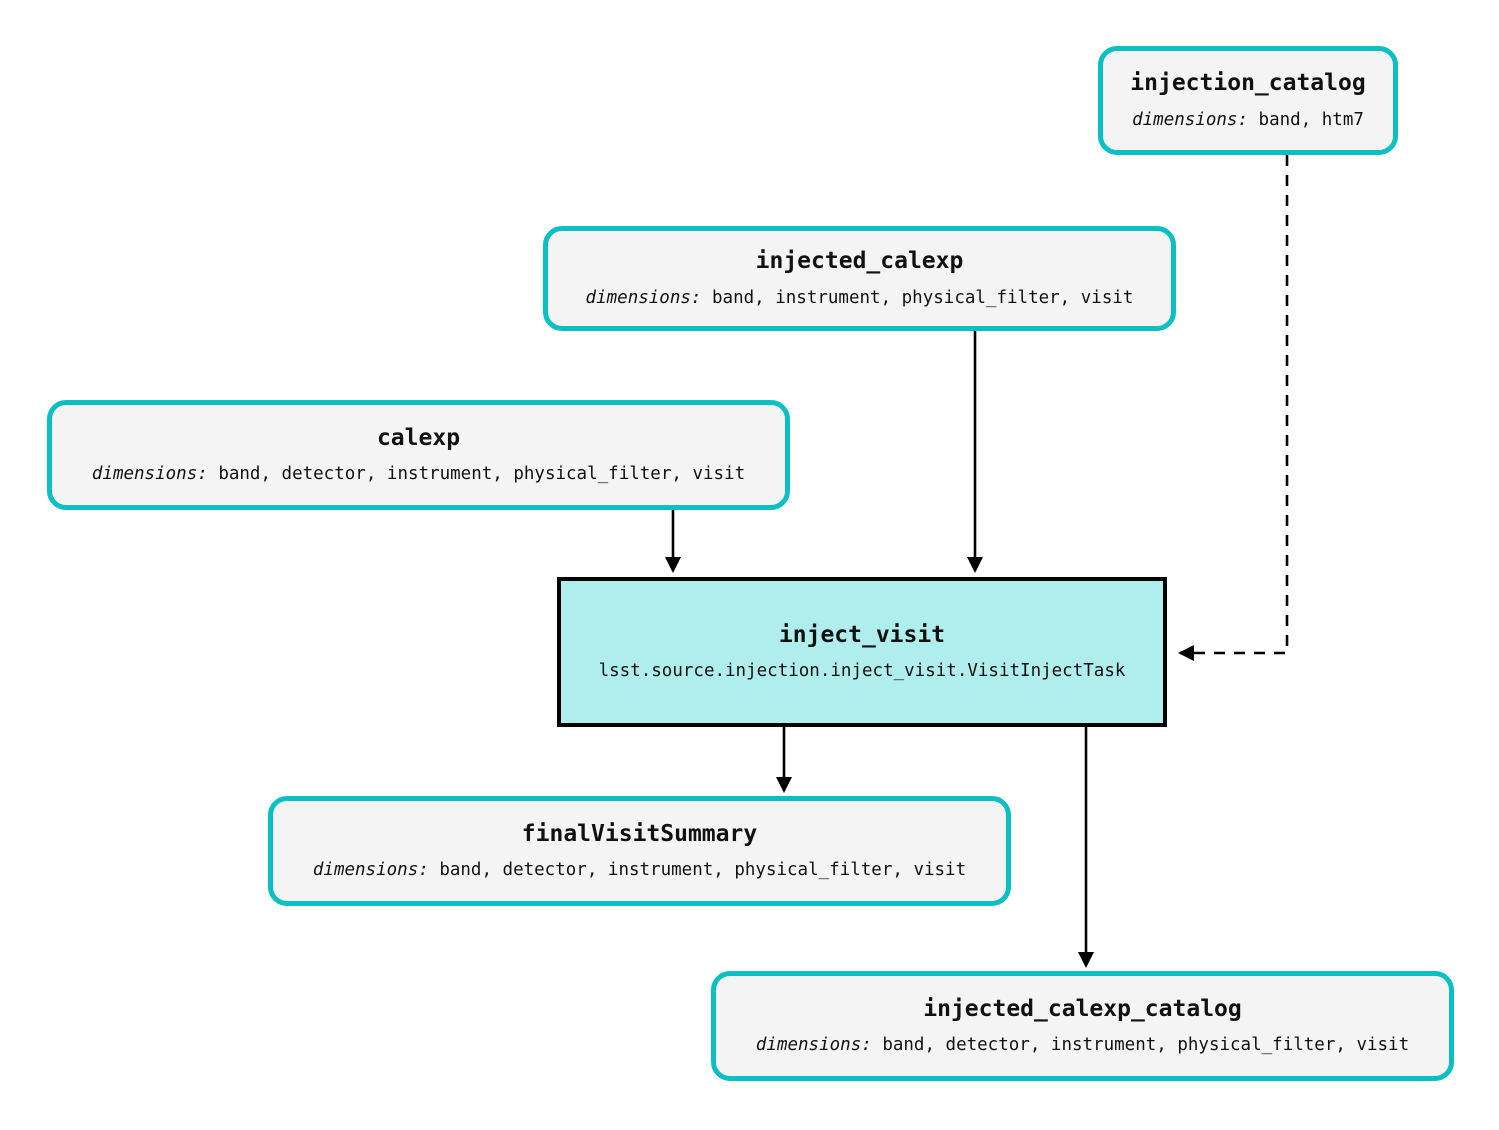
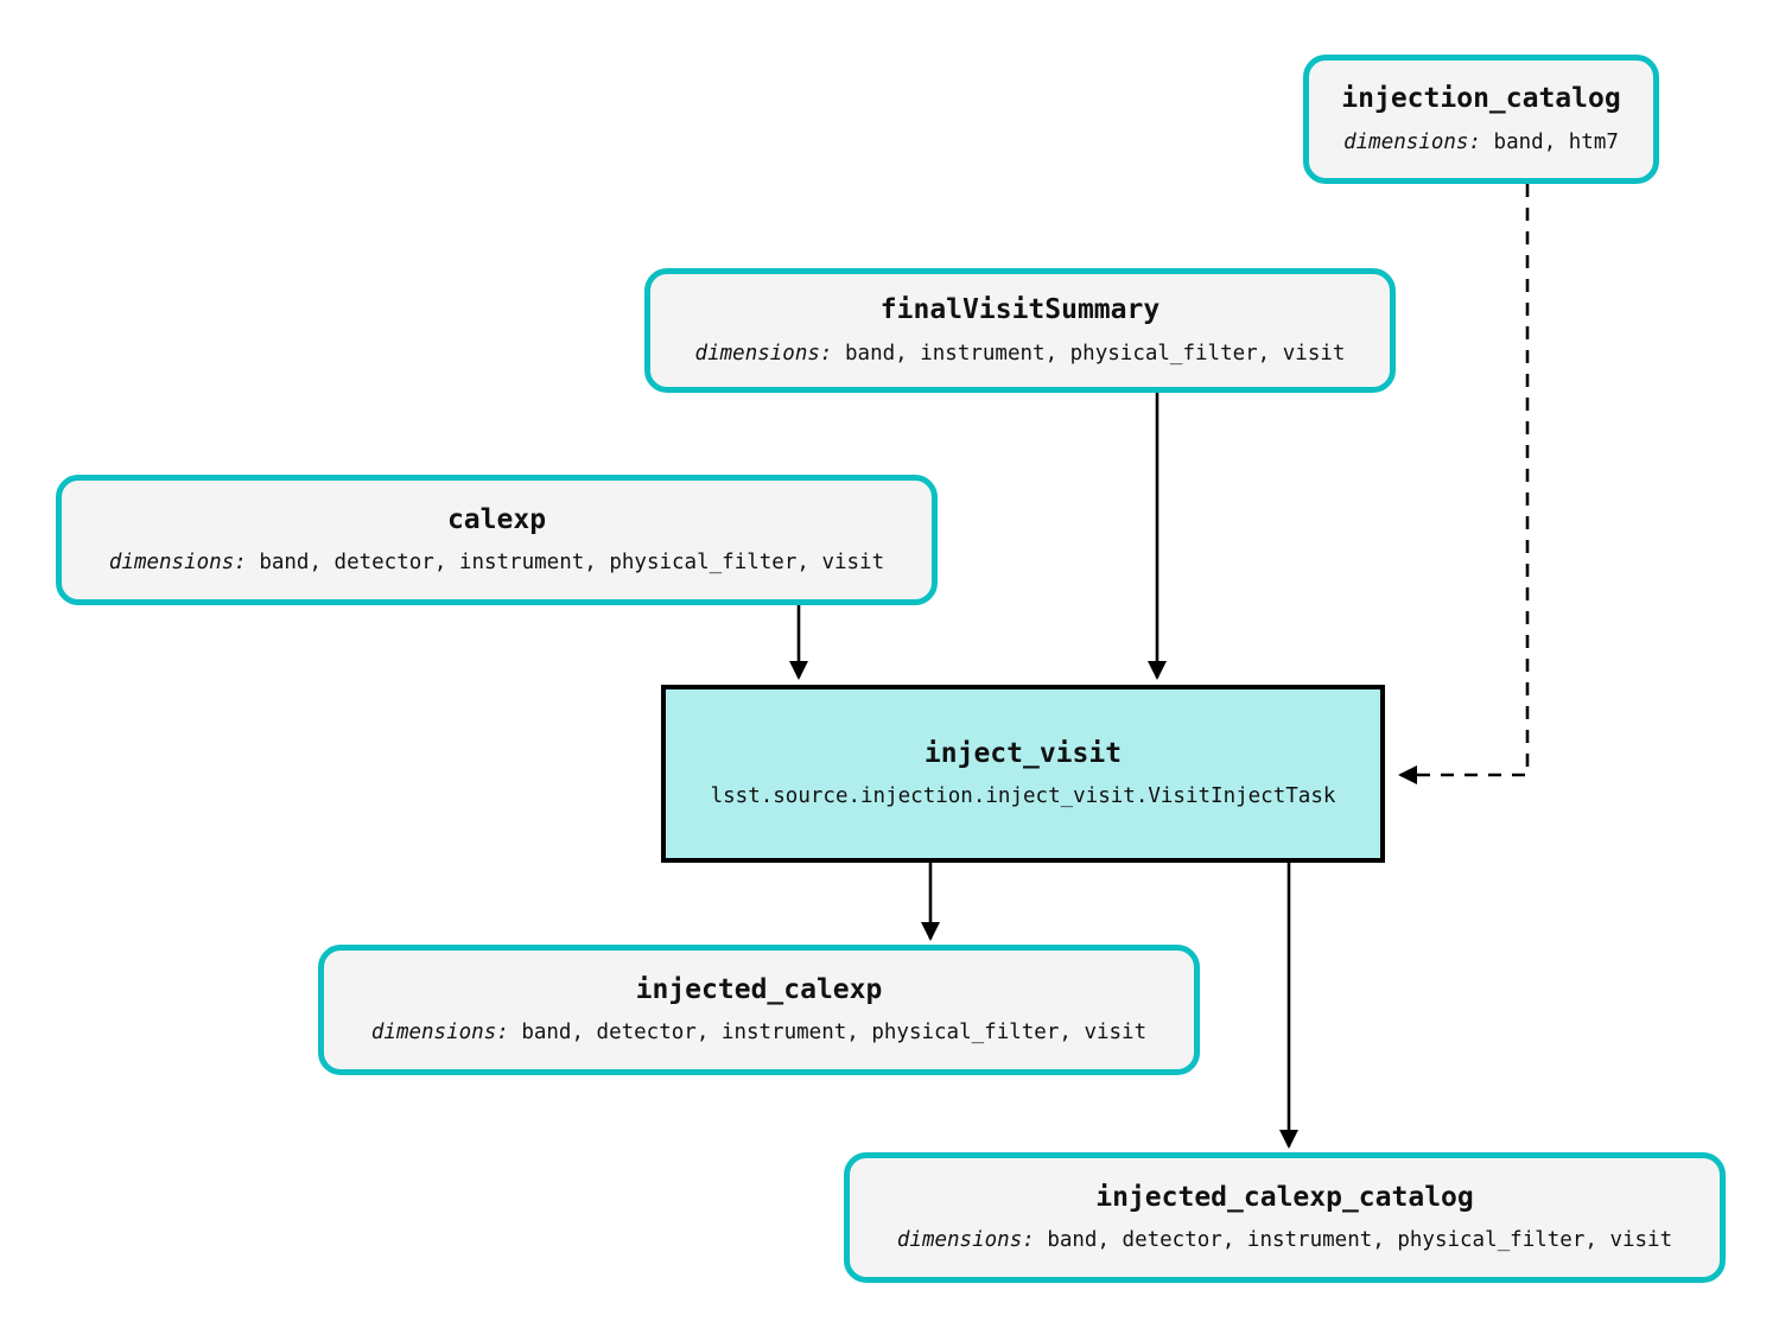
  injection_catalog
  dimensions: band, htm7
- injected_calexp
+ finalVisitSummary
  dimensions: band, instrument, physical_filter, visit
  calexp
  dimensions: band, detector, instrument, physical_filter, visit
  inject_visit
  lsst.source.injection.inject_visit.VisitInjectTask
- finalVisitSummary
+ injected_calexp
  dimensions: band, detector, instrument, physical_filter, visit
  injected_calexp_catalog
  dimensions: band, detector, instrument, physical_filter, visit
